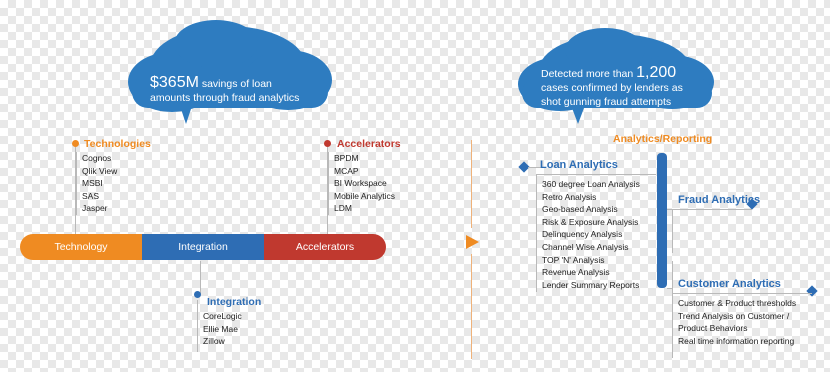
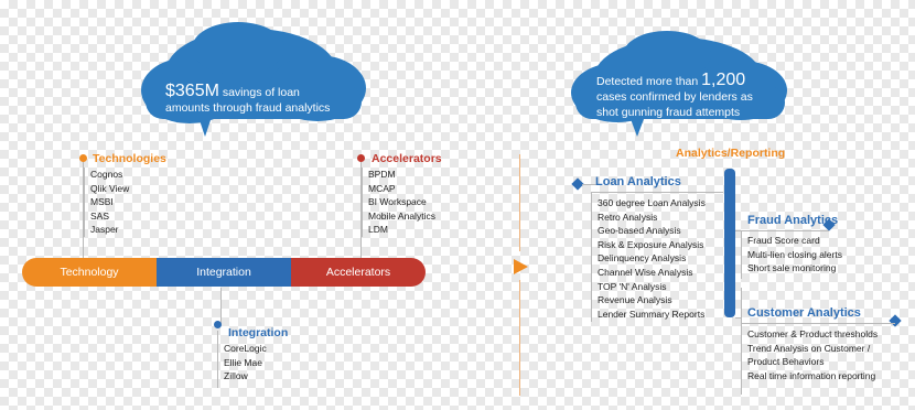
  $365M savings of loan
  amounts through fraud analytics
  Detected more than 1,200
  cases confirmed by lenders as
  shot gunning fraud attempts
  Technologies
  Cognos
  Qlik View
  MSBI
  SAS
  Jasper
  Accelerators
  BPDM
  MCAP
  BI Workspace
  Mobile Analytics
  LDM
  Technology
  Integration
  Accelerators
  Integration
  CoreLogic
  Ellie Mae
  Zillow
  Analytics/Reporting
  Loan Analytics
  360 degree Loan Analysis
  Retro Analysis
  Geo-based Analysis
  Risk & Exposure Analysis
  Delinquency Analysis
  Channel Wise Analysis
  TOP 'N' Analysis
  Revenue Analysis
  Lender Summary Reports
  Fraud Analytics
+ Fraud Score card
+ Multi-lien closing alerts
+ Short sale monitoring
  Customer Analytics
  Customer & Product thresholds
  Trend Analysis on Customer /
  Product Behaviors
  Real time information reporting
